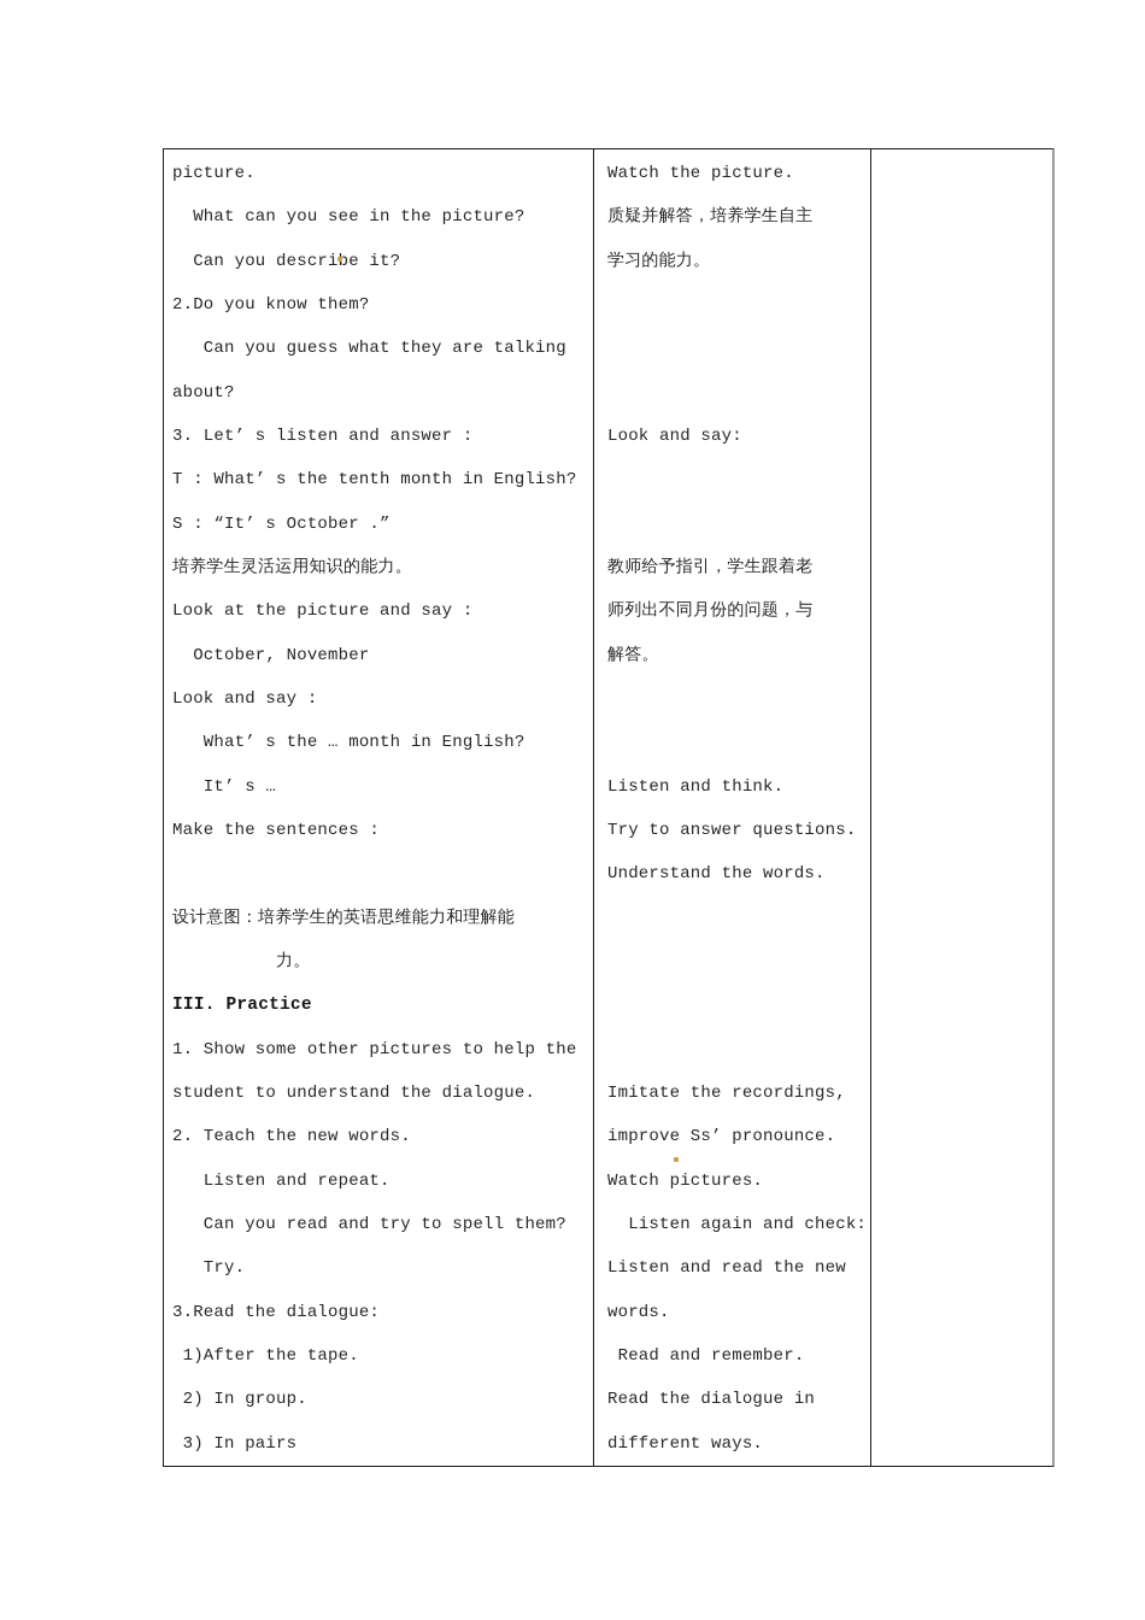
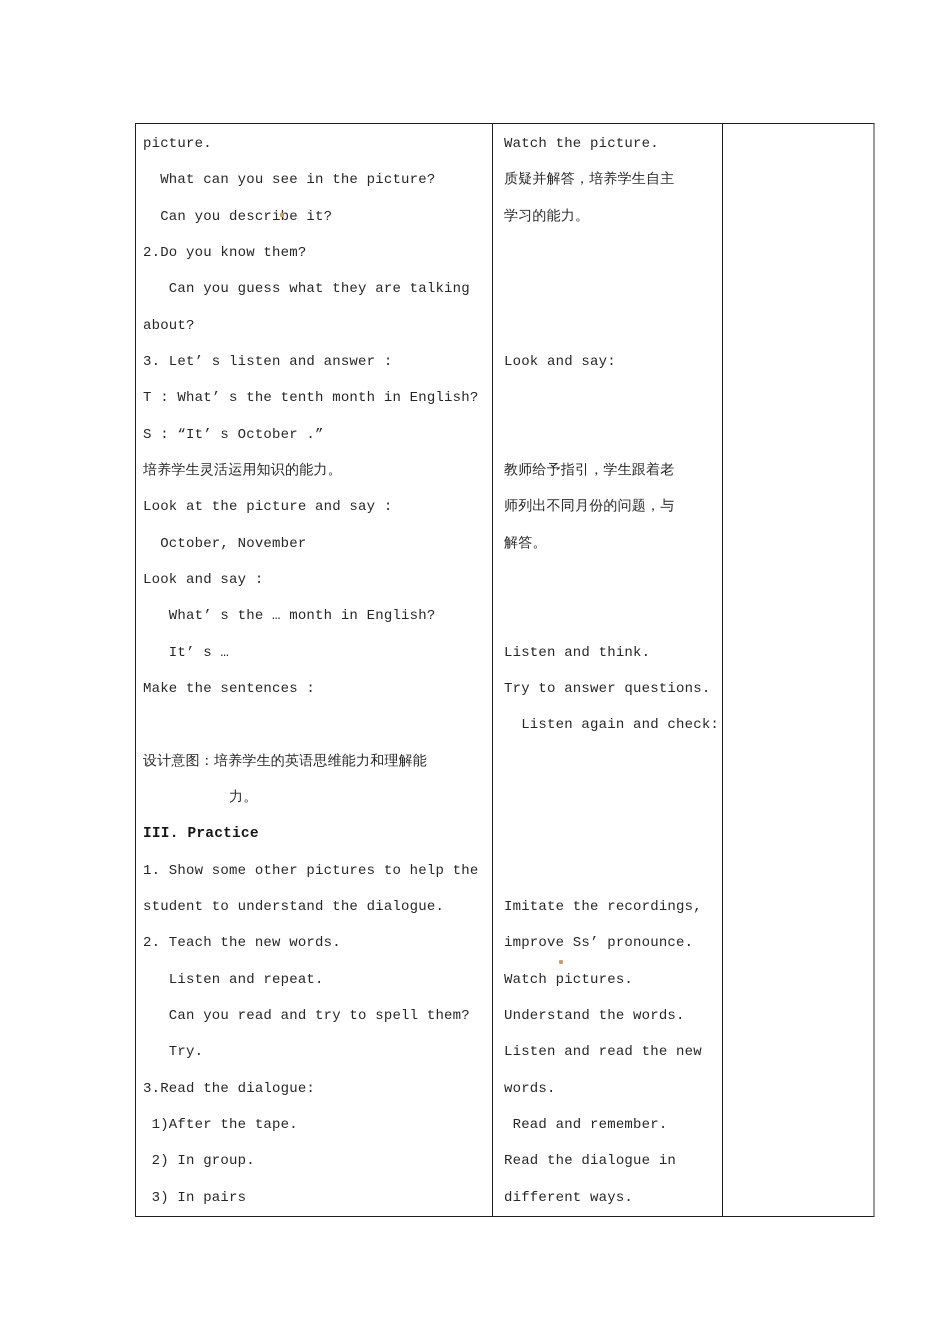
  picture.
  What can you see in the picture?
  Can you describe it?
  2.Do you know them?
  Can you guess what they are talking
  about?
  3. Let’ s listen and answer :
  T : What’ s the tenth month in English?
  S : “It’ s October .”
  培养学生灵活运用知识的能力。
  Look at the picture and say :
  October, November
  Look and say :
  What’ s the … month in English?
  It’ s …
  Make the sentences :
  设计意图：培养学生的英语思维能力和理解能
  力。
  III. Practice
  1. Show some other pictures to help the
  student to understand the dialogue.
  2. Teach the new words.
  Listen and repeat.
  Can you read and try to spell them?
  Try.
  3.Read the dialogue:
  1)After the tape.
  2) In group.
  3) In pairs
  Watch the picture.
  质疑并解答，培养学生自主
  学习的能力。
  Look and say:
  教师给予指引，学生跟着老
  师列出不同月份的问题，与
  解答。
  Listen and think.
  Try to answer questions.
- Understand the words.
+ Listen again and check:
  Imitate the recordings,
  improve Ss’ pronounce.
  Watch pictures.
- Listen again and check:
+ Understand the words.
  Listen and read the new
  words.
  Read and remember.
  Read the dialogue in
  different ways.
